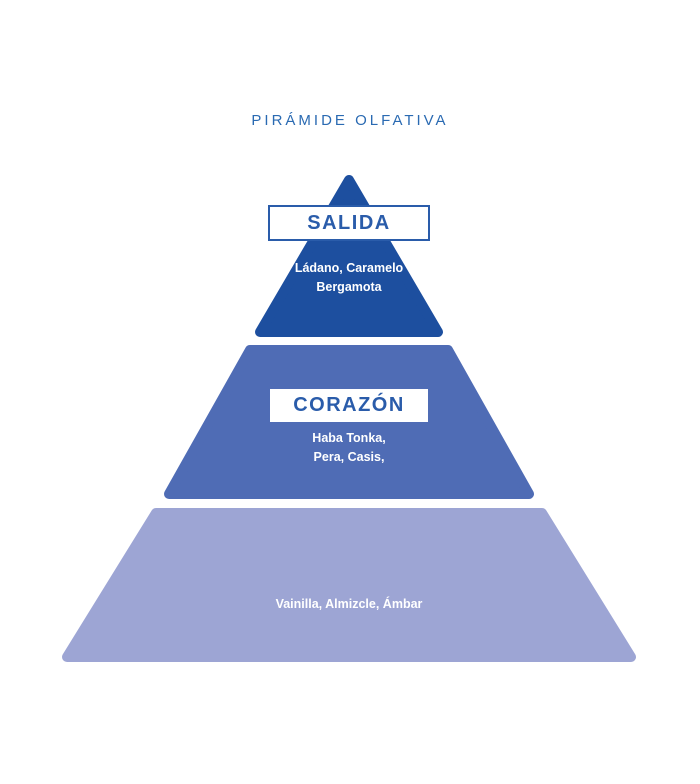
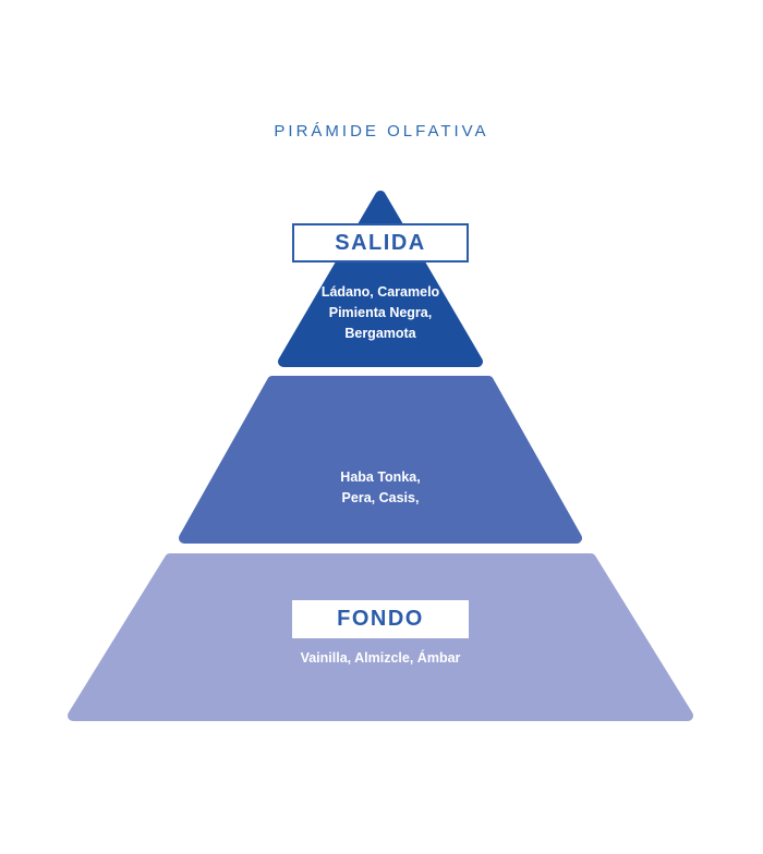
  PIRÁMIDE OLFATIVA
  SALIDA
  Ládano, Caramelo
+ Pimienta Negra,
  Bergamota
- CORAZÓN
  Haba Tonka,
  Pera, Casis,
+ FONDO
  Vainilla, Almizcle, Ámbar
